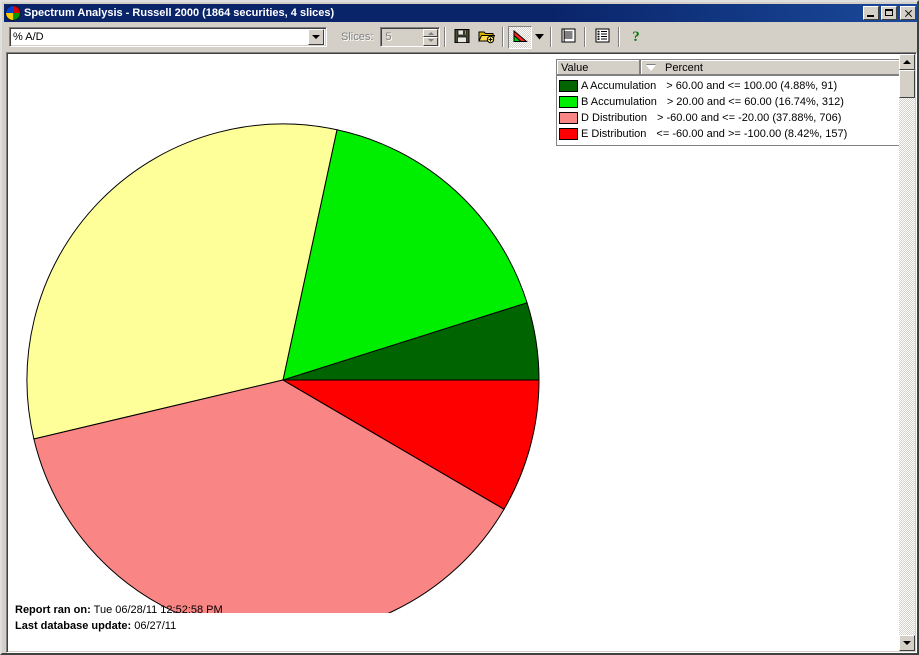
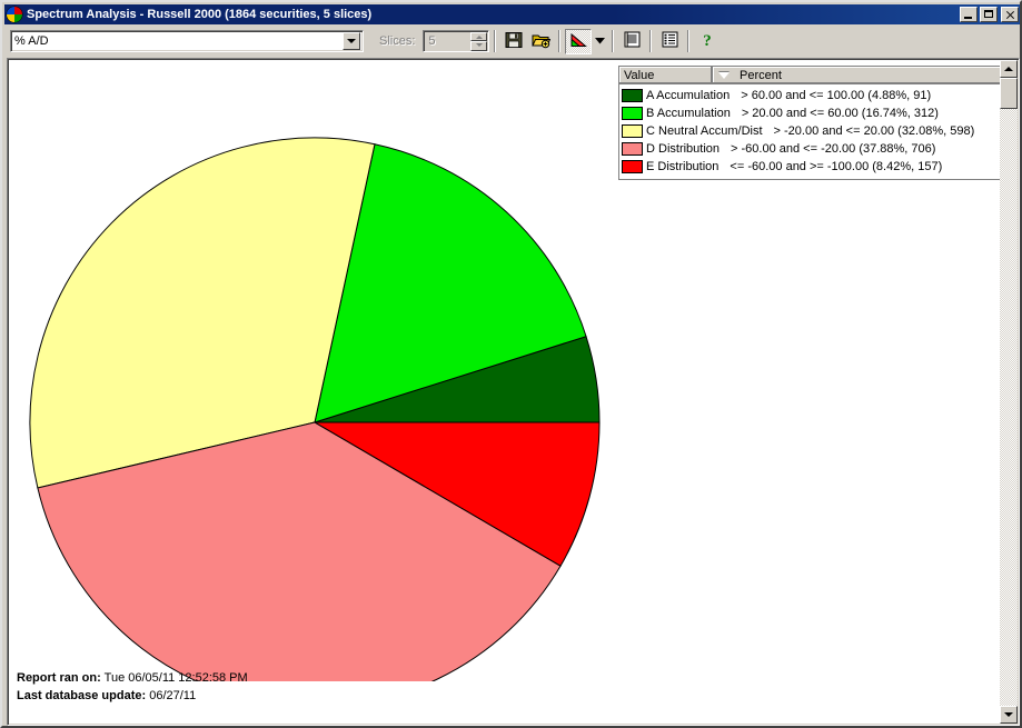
- Spectrum Analysis - Russell 2000 (1864 securities, 4 slices)
+ Spectrum Analysis - Russell 2000 (1864 securities, 5 slices)
  % A/D
  Slices:
  5
  ?
  Value
  Percent
  A Accumulation
  > 60.00 and <= 100.00 (4.88%, 91)
  B Accumulation
  > 20.00 and <= 60.00 (16.74%, 312)
+ C Neutral Accum/Dist
+ > -20.00 and <= 20.00 (32.08%, 598)
  D Distribution
  > -60.00 and <= -20.00 (37.88%, 706)
  E Distribution
  <= -60.00 and >= -100.00 (8.42%, 157)
- Report ran on: Tue 06/28/11 12:52:58 PM
+ Report ran on: Tue 06/05/11 12:52:58 PM
  Last database update: 06/27/11
